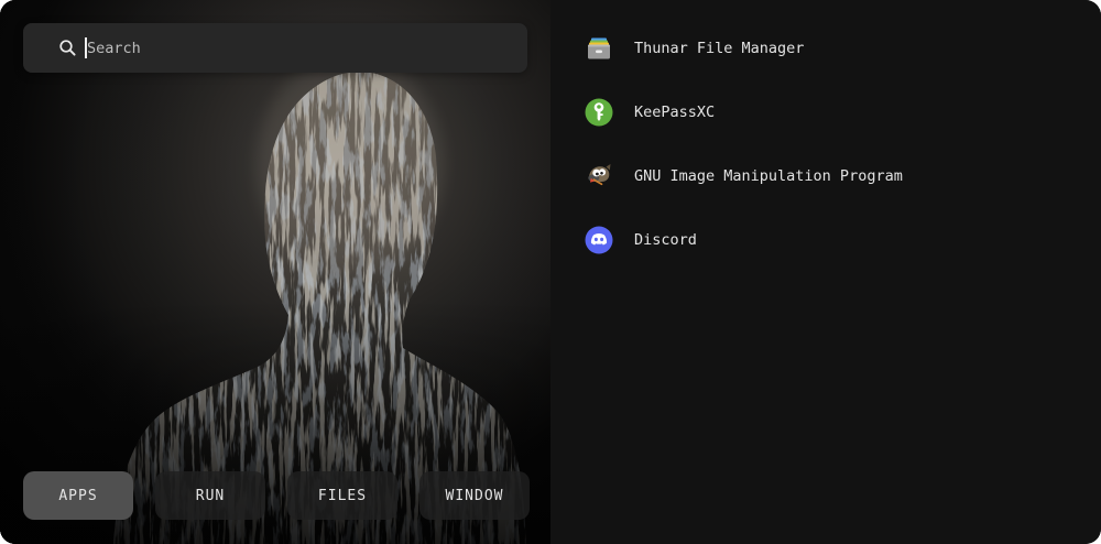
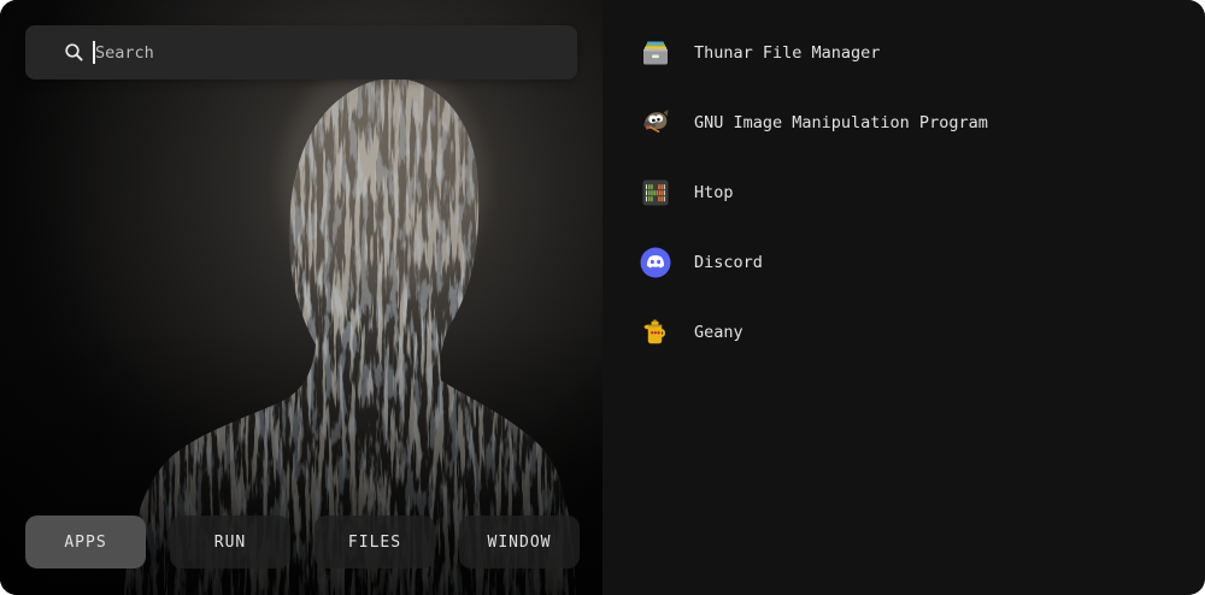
  Search
  APPS
  RUN
  FILES
  WINDOW
  Thunar File Manager
- KeePassXC
  GNU Image Manipulation Program
+ Htop
  Discord
+ Geany
